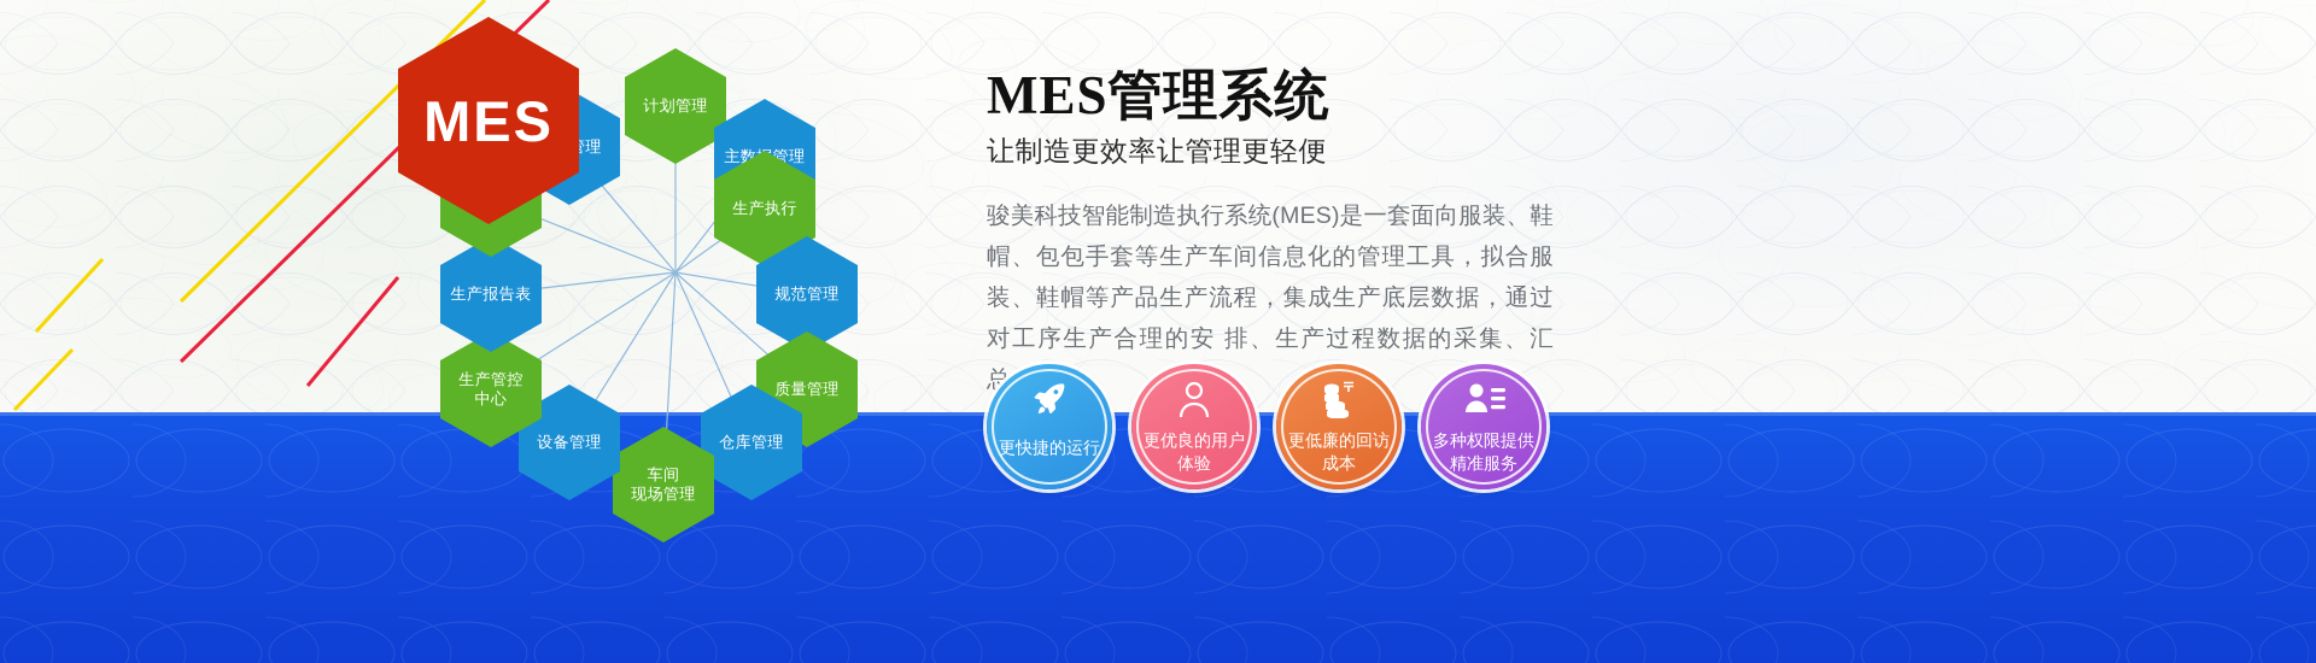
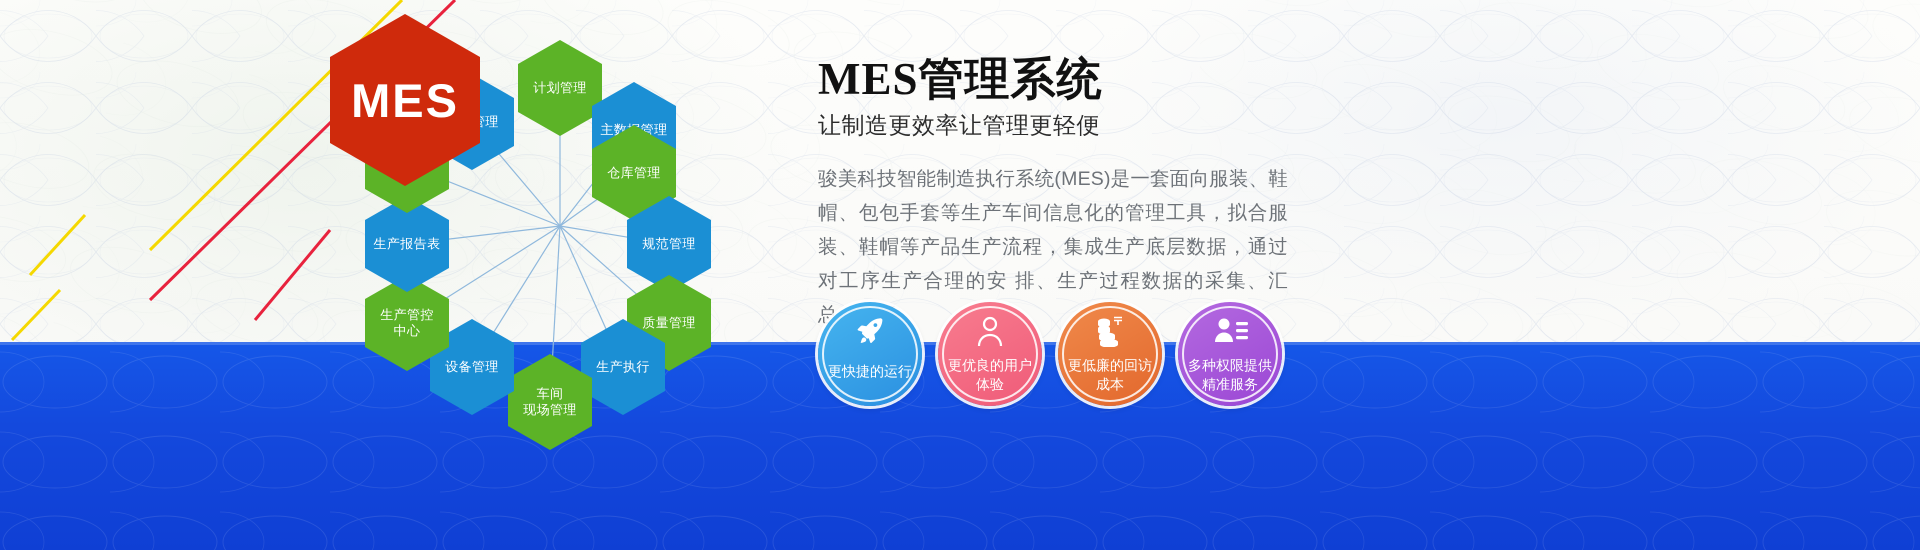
  计划管理
  主数管理
- 生产执行
+ 仓库管理
  规范管理
  质量管理
- 仓库管理
+ 生产执行
  车间
  现场管理
  设备管理
  生产管控
  中心
  生产报告表
  MES
  MES管理系统
  让制造更效率让管理更轻便
  骏美科技智能制造执行系统(MES)是一套面向服装、鞋帽、包包手套等生产车间信息化的管理工具，拟合服装、鞋帽等产品生产流程，集成生产底层数据，通过对工序生产合理的安 排、生产过程数据的采集、汇总。
  更快捷的运行
  更优良的用户体验
  更低廉的回访成本
  多种权限提供精准服务
